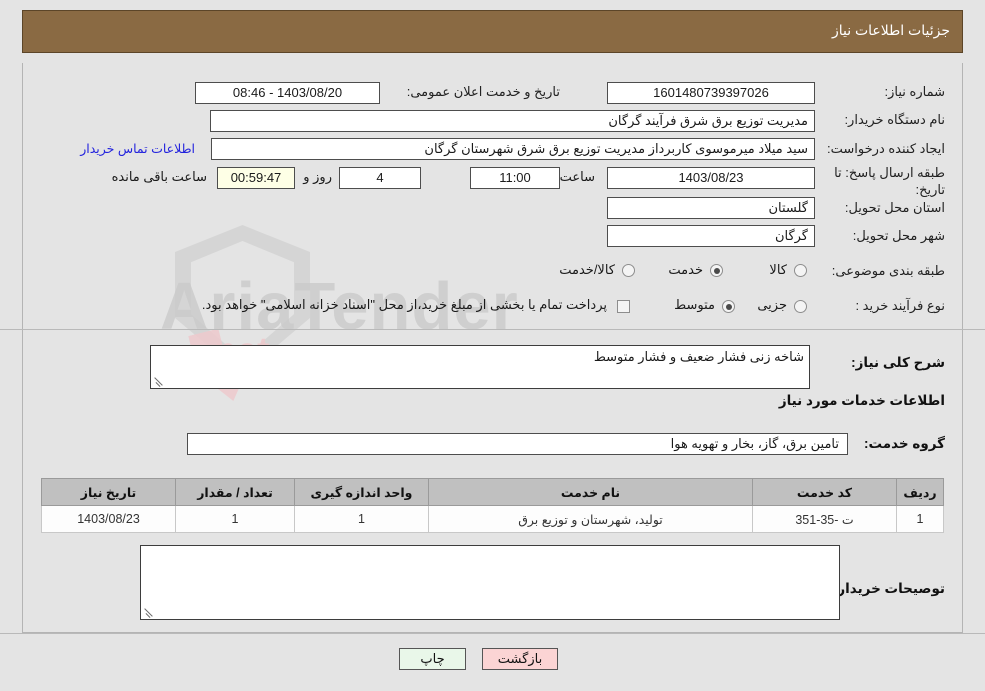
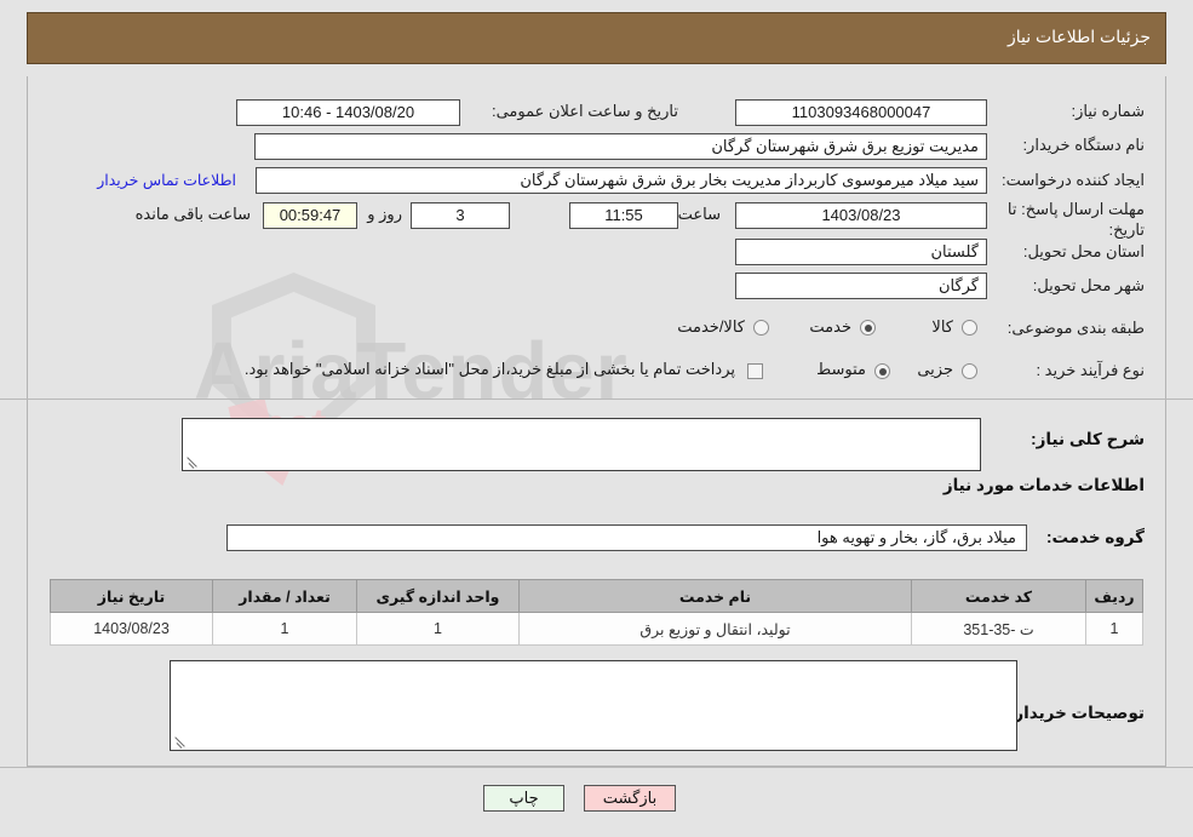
  AriaTender
  جزئیات اطلاعات نیاز
  شماره نیاز:
- 1601480739397026
+ 1103093468000047
- تاریخ و خدمت اعلان عمومی:
+ تاریخ و ساعت اعلان عمومی:
- 1403/08/20 - 08:46
+ 1403/08/20 - 10:46
  نام دستگاه خریدار:
- مدیریت توزیع برق شرق فرآیند گرگان
+ مدیریت توزیع برق شرق شهرستان گرگان
  ایجاد کننده درخواست:
- سید میلاد میرموسوی کاربرداز مدیریت توزیع برق شرق شهرستان گرگان
+ سید میلاد میرموسوی کاربرداز مدیریت بخار برق شرق شهرستان گرگان
  اطلاعات تماس خریدار
- طبقه ارسال پاسخ: تا تاریخ:
+ مهلت ارسال پاسخ: تا تاریخ:
  1403/08/23
  ساعت
- 11:00
+ 11:55
- 4
+ 3
  روز و
  00:59:47
  ساعت باقی مانده
  استان محل تحویل:
  گلستان
  شهر محل تحویل:
  گرگان
  طبقه بندی موضوعی:
  کالا
  خدمت
  کالا/خدمت
  نوع فرآیند خرید :
  جزیی
  متوسط
  پرداخت تمام یا بخشی از مبلغ خرید،از محل "اسناد خزانه اسلامی" خواهد بود.
  شرح کلی نیاز:
- شاخه زنی فشار ضعیف و فشار متوسط
  اطلاعات خدمات مورد نیاز
  گروه خدمت:
- تامین برق، گاز، بخار و تهویه هوا
+ میلاد برق، گاز، بخار و تهویه هوا
  ردیف	کد خدمت	نام خدمت	واحد اندازه گیری	تعداد / مقدار	تاریخ نیاز
- 1	ت -35-351	تولید، شهرستان و توزیع برق	1	1	1403/08/23
+ 1	ت -35-351	تولید، انتقال و توزیع برق	1	1	1403/08/23
  توصیحات خریدار
  چاپ
  بازگشت
